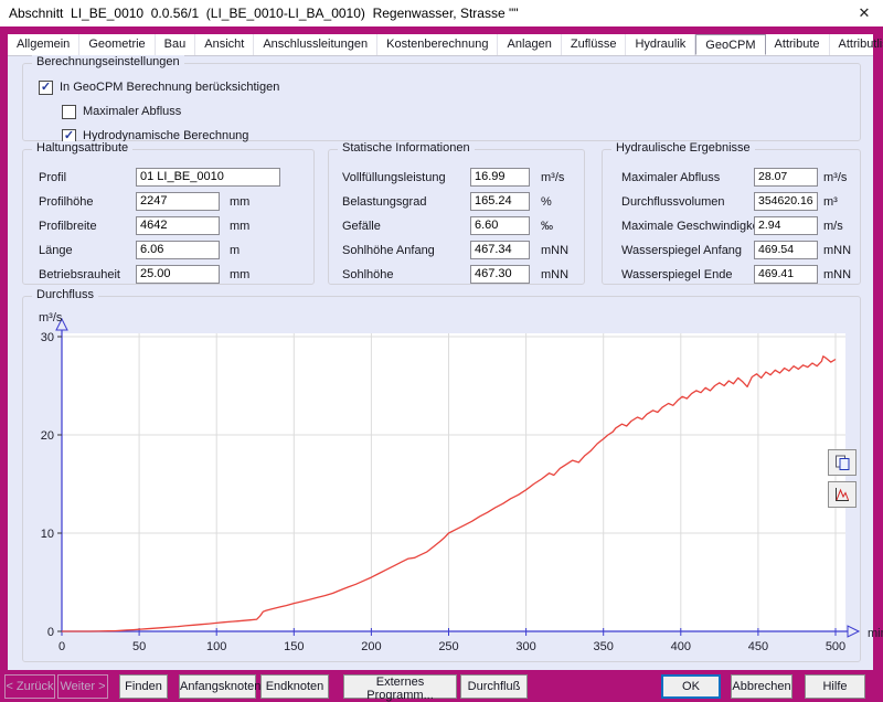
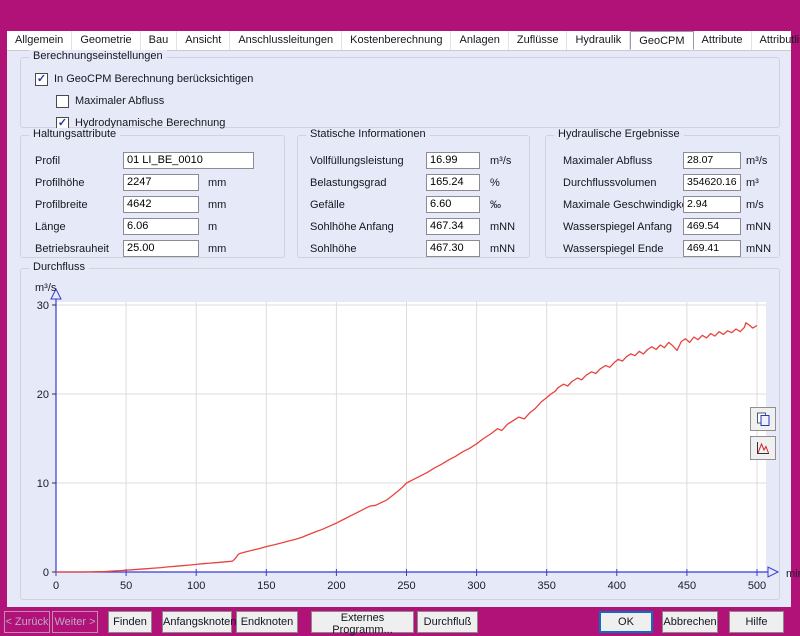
- Abschnitt LI_BE_0010 0.0.56/1 (LI_BE_0010-LI_BA_0010) Regenwasser, Strasse ""
- ✕
  Allgemein
  Geometrie
  Bau
  Ansicht
  Anschlussleitungen
  Kostenberechnung
  Anlagen
  Zuflüsse
  Hydraulik
  GeoCPM
  Attribute
  Attributli
  Berechnungseinstellungen
  ✓
  In GeoCPM Berechnung berücksichtigen
  Maximaler Abfluss
  ✓
  Hydrodynamische Berechnung
  Haltungsattribute
  Profil
  01 LI_BE_0010
  Profilhöhe
  2247
  mm
  Profilbreite
  4642
  mm
  Länge
  6.06
  m
  Betriebsrauheit
  25.00
  mm
  Statische Informationen
  Vollfüllungsleistung
  16.99
  m³/s
  Belastungsgrad
  165.24
  %
  Gefälle
  6.60
  ‰
  Sohlhöhe Anfang
  467.34
  mNN
  Sohlhöhe
  467.30
  mNN
  Hydraulische Ergebnisse
  Maximaler Abfluss
  28.07
  m³/s
  Durchflussvolumen
  354620.16
  m³
  Maximale Geschwindigk
  2.94
  m/s
  Wasserspiegel Anfang
  469.54
  mNN
  Wasserspiegel Ende
  469.41
  mNN
  Durchfluss
  0
  50
  100
  150
  200
  250
  300
  350
  400
  450
  500
  0
  10
  20
  30
  m³/s
  < Zurück
  Weiter >
  Finden
  Anfangsknoten
  Endknoten
  Externes Programm...
  Durchfluß
  OK
  Abbrechen
  Hilfe
